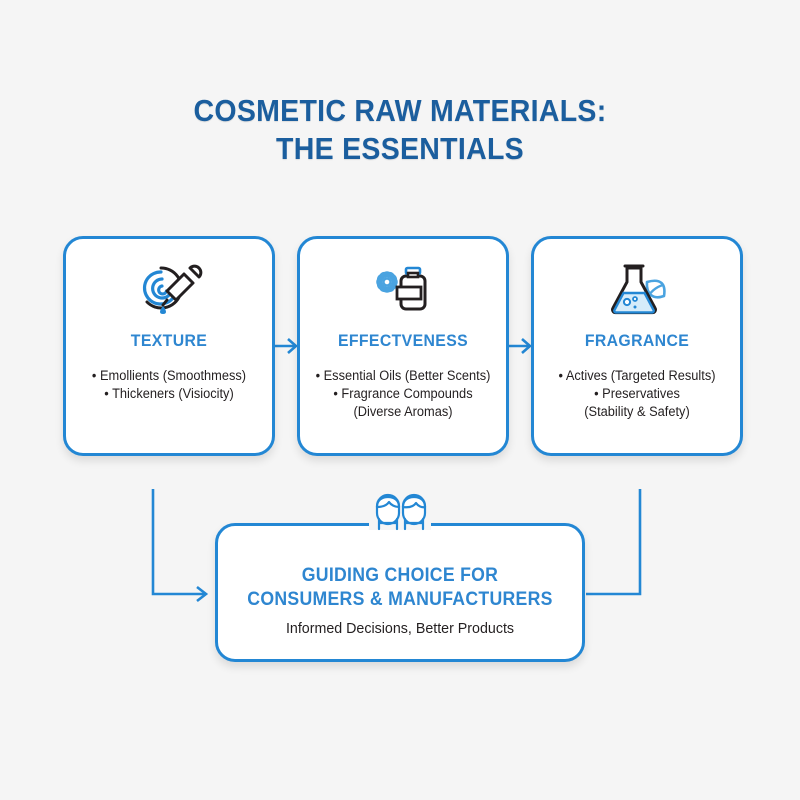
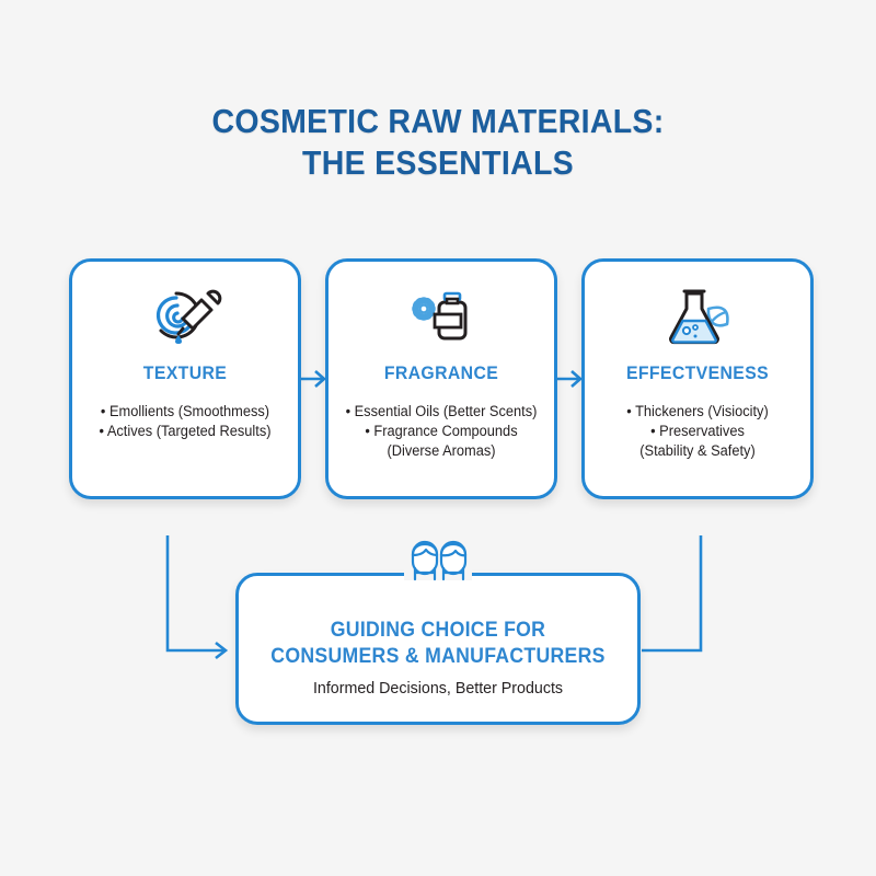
  COSMETIC RAW MATERIALS:
  THE ESSENTIALS
  TEXTURE
  • Emollients (Smoothmess)
- • Thickeners (Visiocity)
+ • Actives (Targeted Results)
- EFFECTVENESS
+ FRAGRANCE
  • Essential Oils (Better Scents)
  • Fragrance Compounds
  (Diverse Aromas)
- FRAGRANCE
+ EFFECTVENESS
- • Actives (Targeted Results)
+ • Thickeners (Visiocity)
  • Preservatives
  (Stability & Safety)
  GUIDING CHOICE FOR
  CONSUMERS & MANUFACTURERS
  Informed Decisions, Better Products
